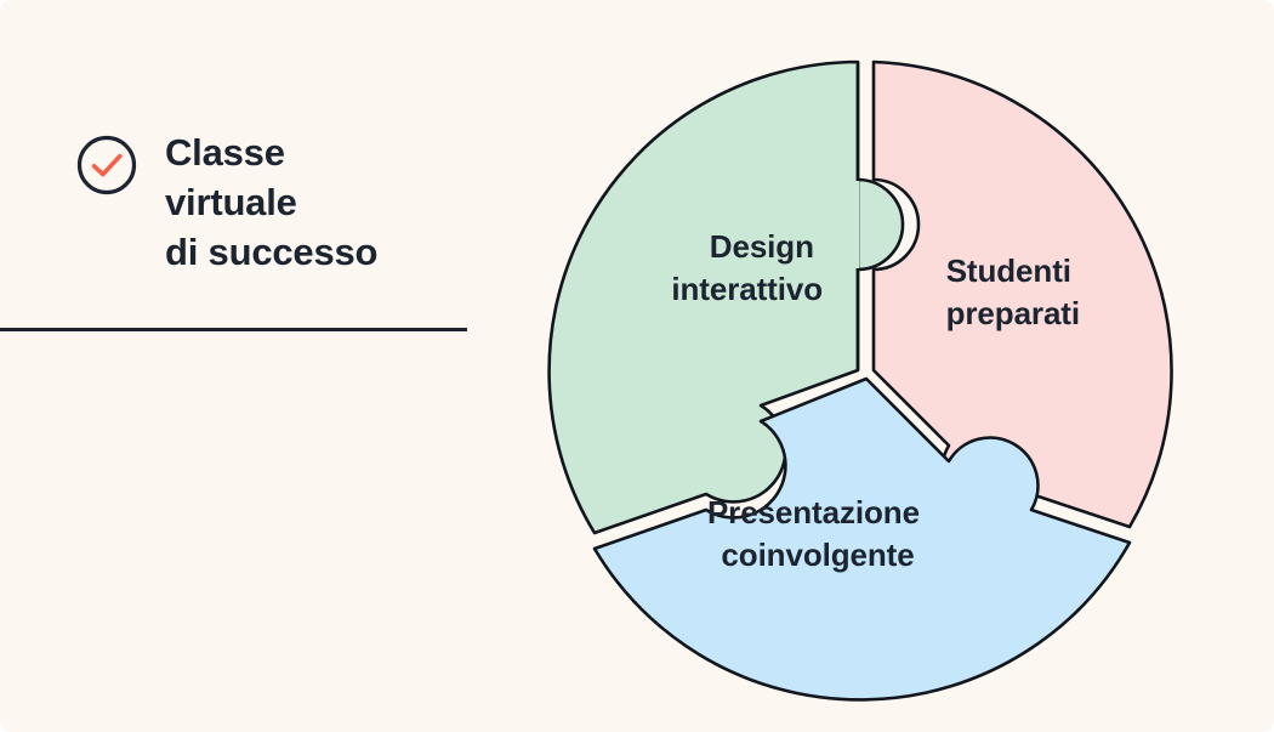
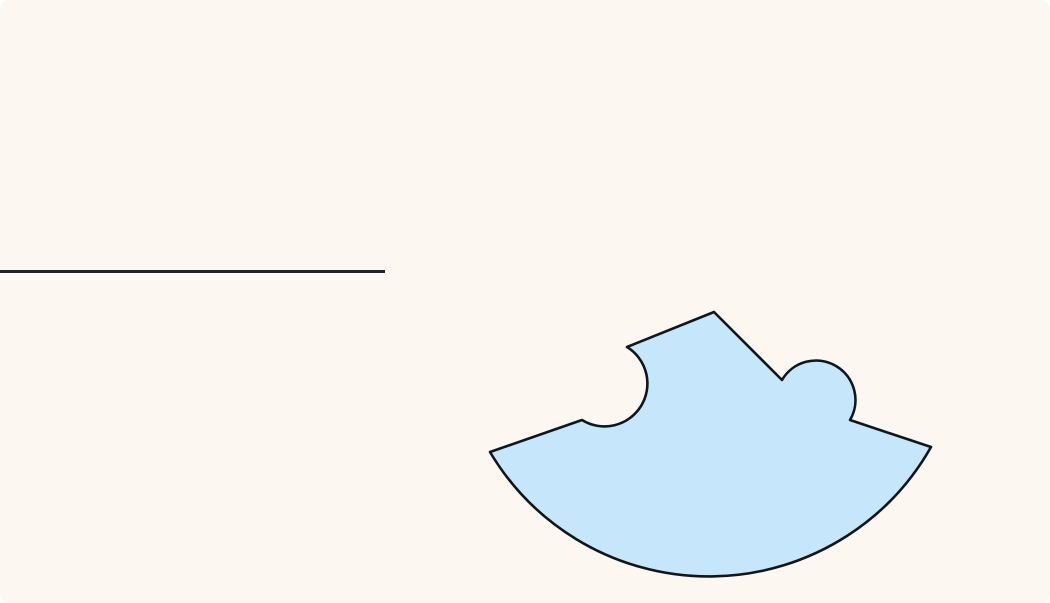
- Classe
- virtuale
- di successo
- Design interattivo
- Studenti preparati
- Presentazione coinvolgente
